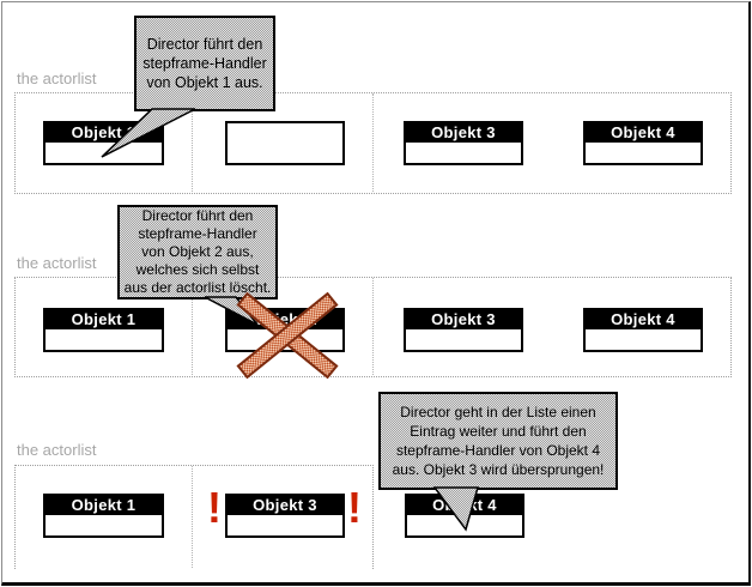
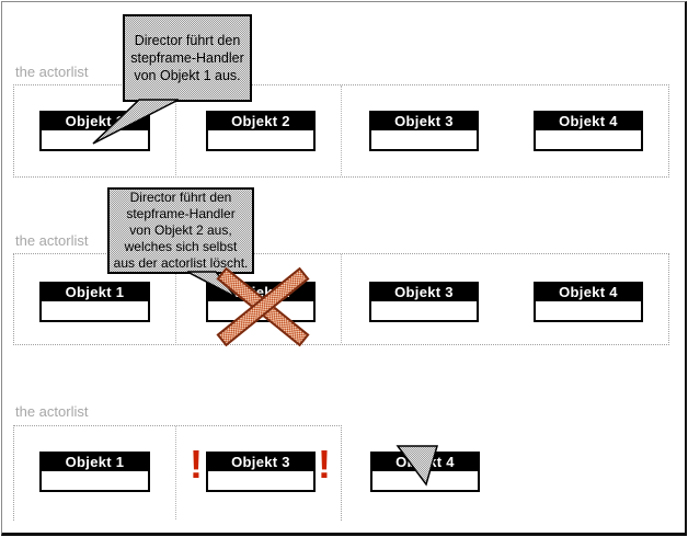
  the actorlist
  Objekt
+ Objekt 2
  Objekt 3
  Objekt 4
  Director führt den
  stepframe-Handler
  von Objekt 1 aus.
  the actorlist
  Objekt 1
  Objekt 3
  Objekt 4
  Director führt den
  stepframe-Handler
  von Objekt 2 aus,
  welches sich selbst
  aus der actorlist löscht.
  the actorlist
  Objekt 1
  Objekt 3
  !
  !
- Director geht in der Liste einen
- Eintrag weiter und führt den
- stepframe-Handler von Objekt 4
- aus. Objekt 3 wird übersprungen!
